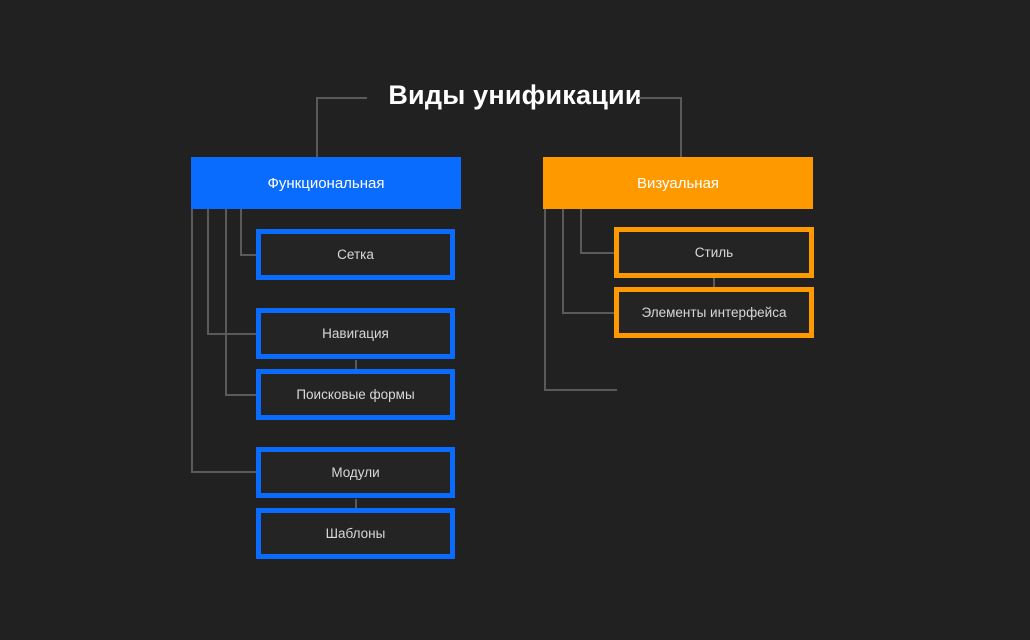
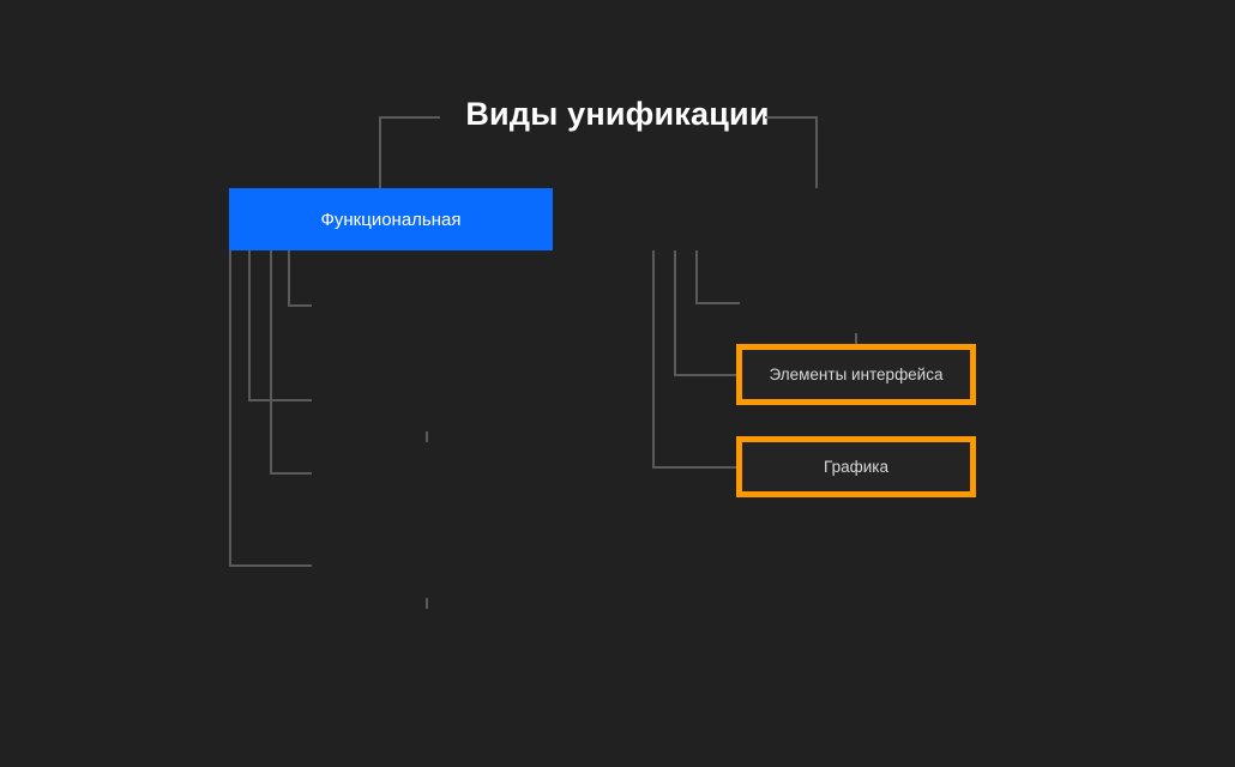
  Виды унификации
  Функциональная
- Сетка
- Навигация
- Поисковые формы
- Модули
- Шаблоны
- Визуальная
- Стиль
  Элементы интерфейса
+ Графика
